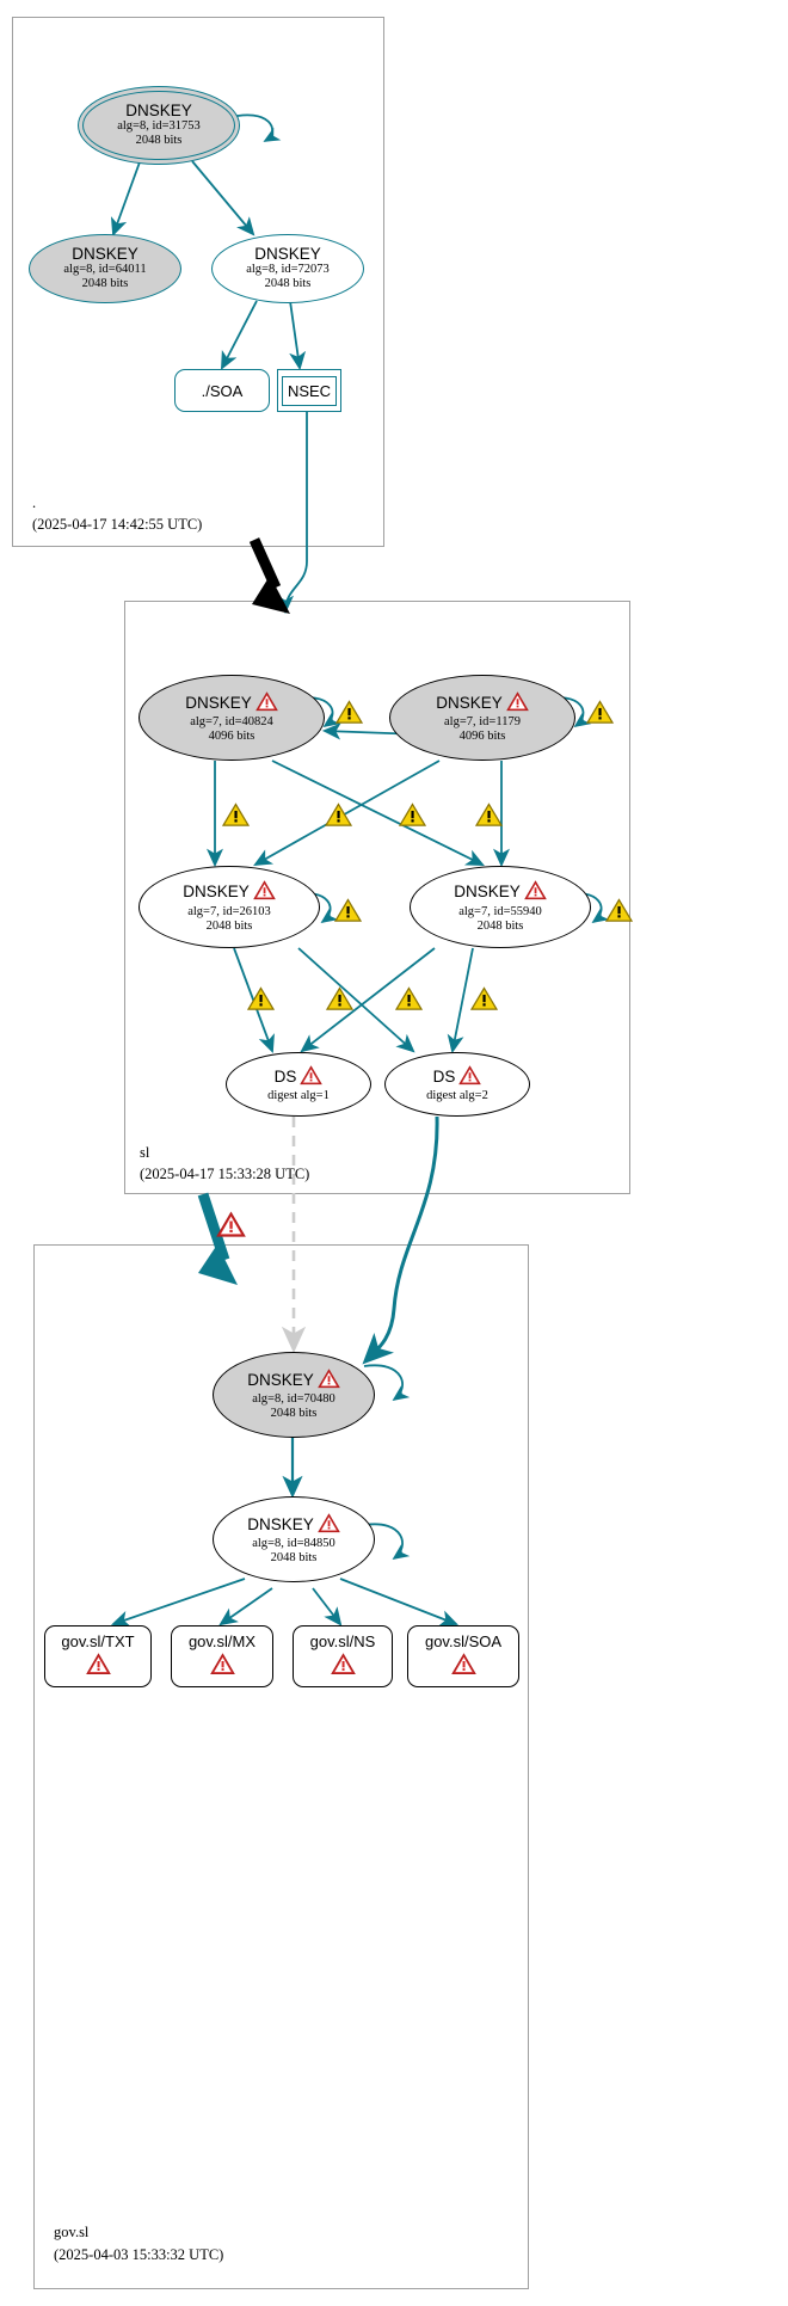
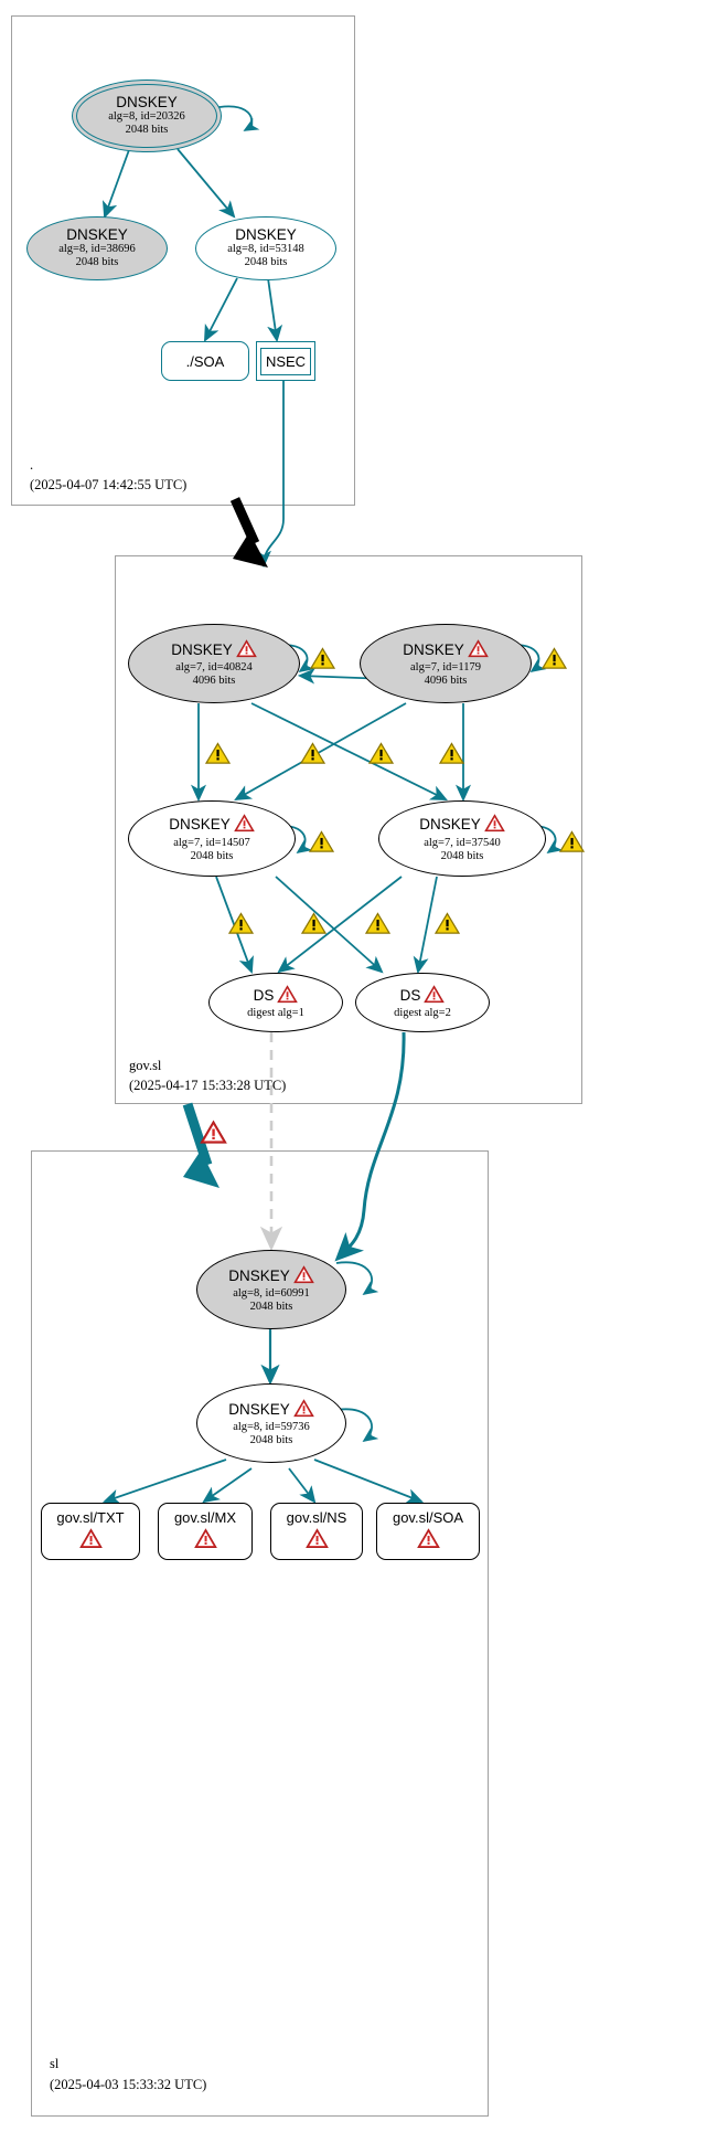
  DNSKEY
- alg=8, id=31753
+ alg=8, id=20326
  2048 bits
  DNSKEY
- alg=8, id=64011
+ alg=8, id=38696
  2048 bits
  DNSKEY
- alg=8, id=72073
+ alg=8, id=53148
  2048 bits
  ./SOA
  NSEC
  .
- (2025-04-17 14:42:55 UTC)
+ (2025-04-07 14:42:55 UTC)
  DNSKEY
  alg=7, id=40824
  4096 bits
  DNSKEY
  alg=7, id=1179
  4096 bits
  DNSKEY
- alg=7, id=26103
+ alg=7, id=14507
  2048 bits
  DNSKEY
- alg=7, id=55940
+ alg=7, id=37540
  2048 bits
  DS
  digest alg=1
  DS
  digest alg=2
- sl
+ gov.sl
  (2025-04-17 15:33:28 UTC)
  DNSKEY
- alg=8, id=70480
+ alg=8, id=60991
  2048 bits
  DNSKEY
- alg=8, id=84850
+ alg=8, id=59736
  2048 bits
  gov.sl/TXT
  gov.sl/MX
  gov.sl/NS
  gov.sl/SOA
- gov.sl
+ sl
  (2025-04-03 15:33:32 UTC)
